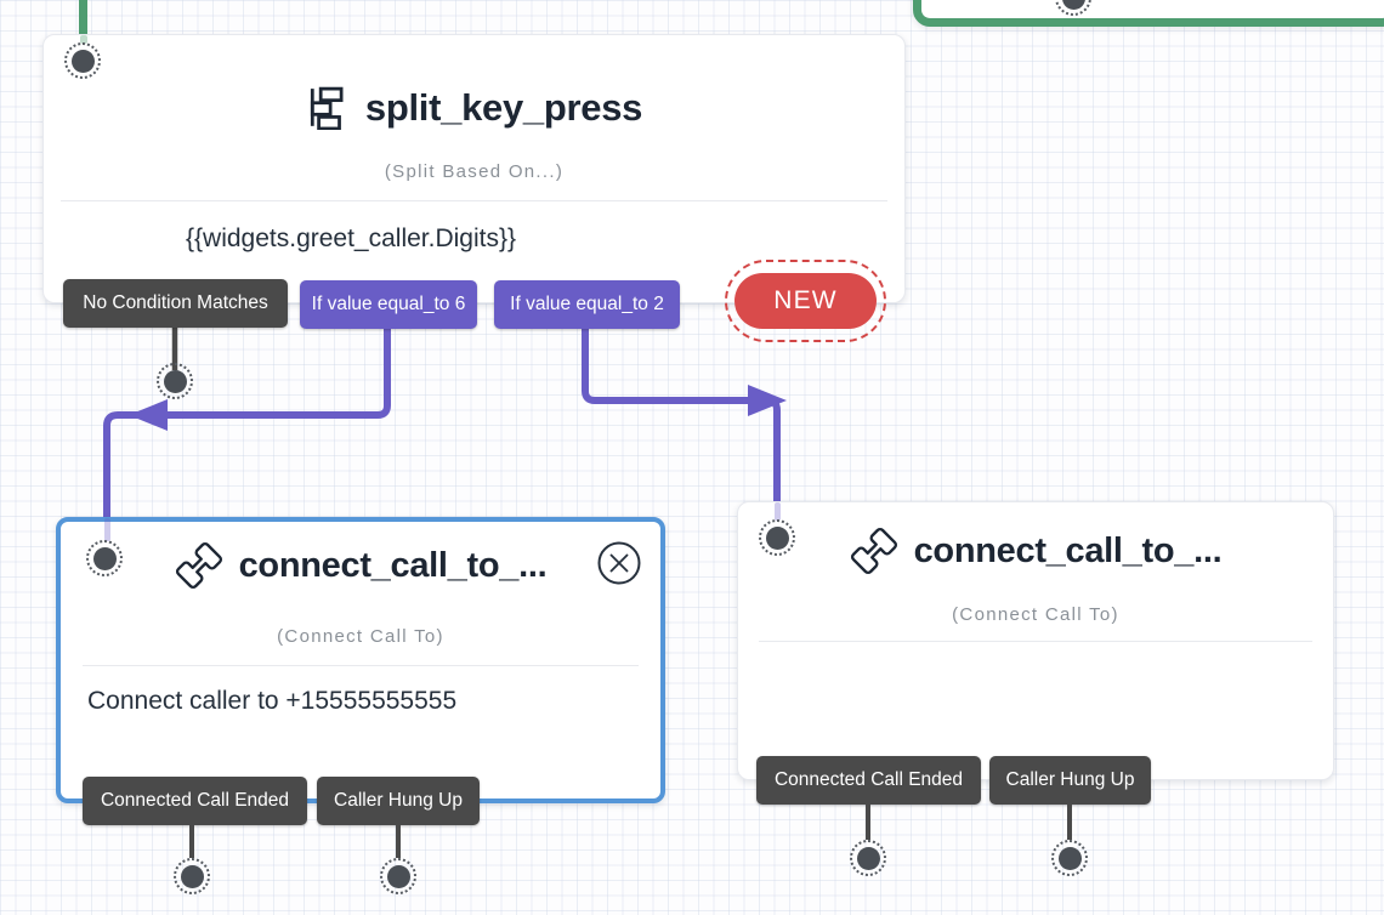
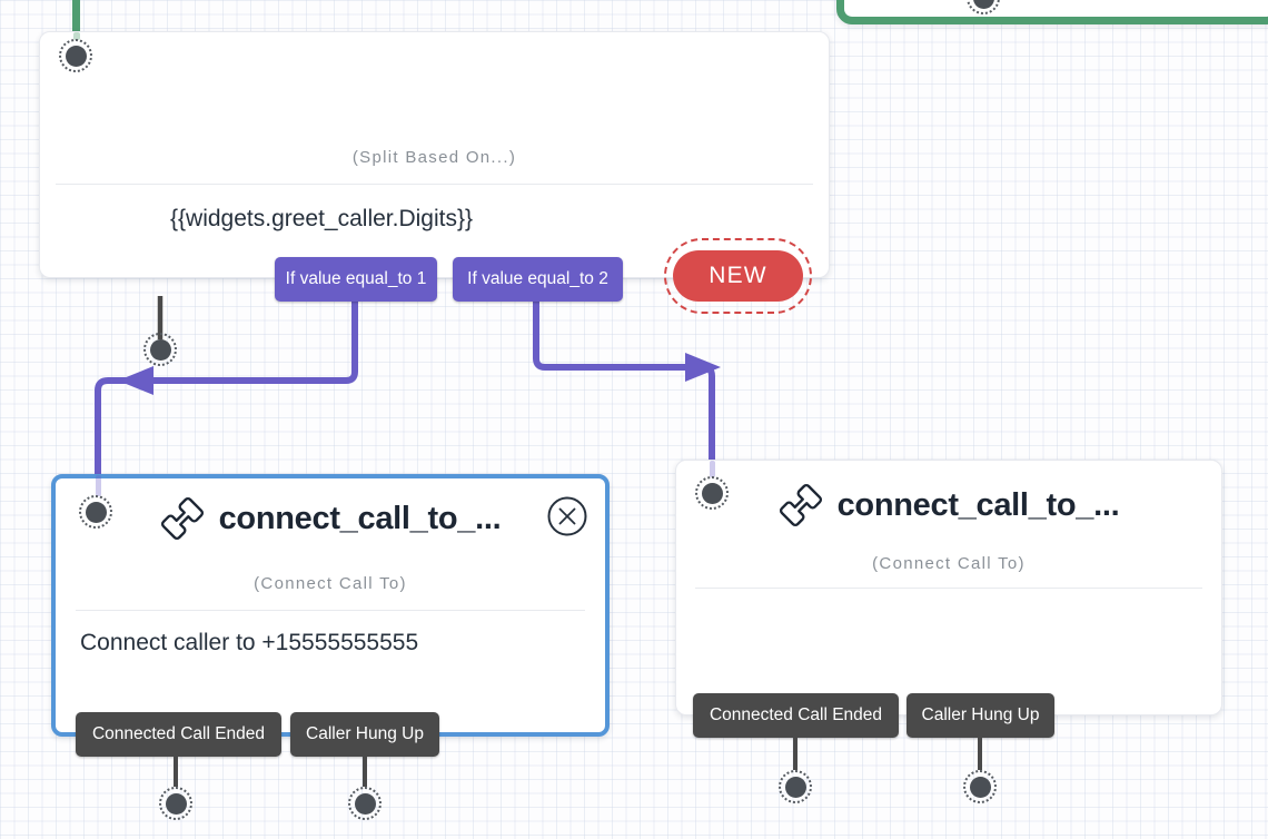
- split_key_press
  (Split Based On...)
  {{widgets.greet_caller.Digits}}
- No Condition Matches
- If value equal_to 6
+ If value equal_to 1
  If value equal_to 2
  NEW
  connect_call_to_...
  (Connect Call To)
  Connect caller to +15555555555
  Connected Call Ended
  Caller Hung Up
  connect_call_to_...
  (Connect Call To)
  Connected Call Ended
  Caller Hung Up
